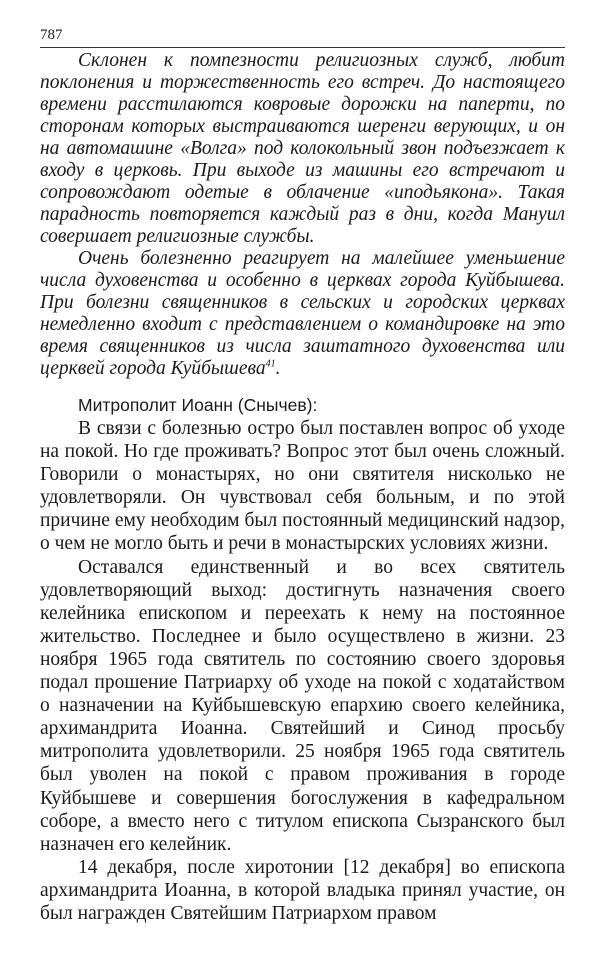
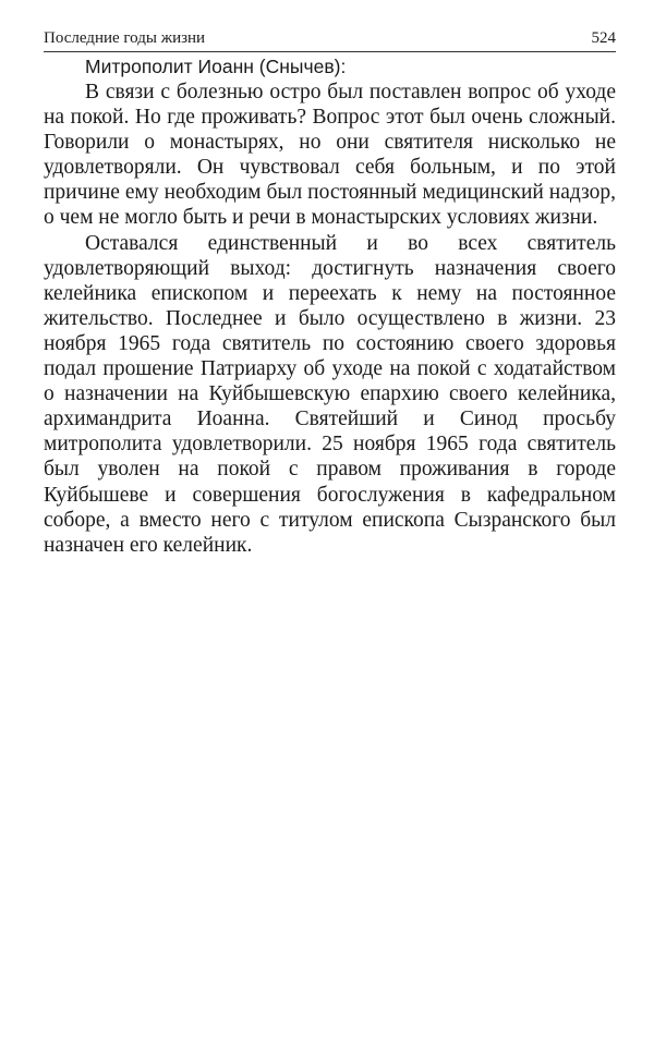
+ Последние годы жизни
- 787
+ 524
- Склонен к помпезности религиозных служб, любит поклонения и торжественность его встреч. До настоящего времени расстилаются ковровые дорожки на паперти, по сторонам которых выстраиваются шеренги верующих, и он на автомашине «Волга» под колокольный звон подъезжает к входу в церковь. При выходе из машины его встречают и сопровождают одетые в облачение «иподьякона». Такая парадность повторяется каждый раз в дни, когда Мануил совершает религиозные службы.
- Очень болезненно реагирует на малейшее уменьшение числа духовенства и особенно в церквах города Куйбышева. При болезни священников в сельских и городских церквах немедленно входит с представлением о командировке на это время священников из числа заштатного духовенства или церквей города Куйбышева41.
  Митрополит Иоанн (Снычев):
  В связи с болезнью остро был поставлен вопрос об уходе на покой. Но где проживать? Вопрос этот был очень сложный. Говорили о монастырях, но они святителя нисколько не удовлетворяли. Он чувствовал себя больным, и по этой причине ему необходим был постоянный медицинский надзор, о чем не могло быть и речи в монастырских условиях жизни.
  Оставался единственный и во всех святитель удовлетворяющий выход: достигнуть назначения своего келейника епископом и переехать к нему на постоянное жительство. Последнее и было осуществлено в жизни. 23 ноября 1965 года святитель по состоянию своего здоровья подал прошение Патриарху об уходе на покой с ходатайством о назначении на Куйбышевскую епархию своего келейника, архимандрита Иоанна. Святейший и Синод просьбу митрополита удовлетворили. 25 ноября 1965 года святитель был уволен на покой с правом проживания в городе Куйбышеве и совершения богослужения в кафедральном соборе, а вместо него с титулом епископа Сызранского был назначен его келейник.
- 14 декабря, после хиротонии [12 декабря] во епископа архимандрита Иоанна, в которой владыка принял участие, он был награжден Святейшим Патриархом правом
